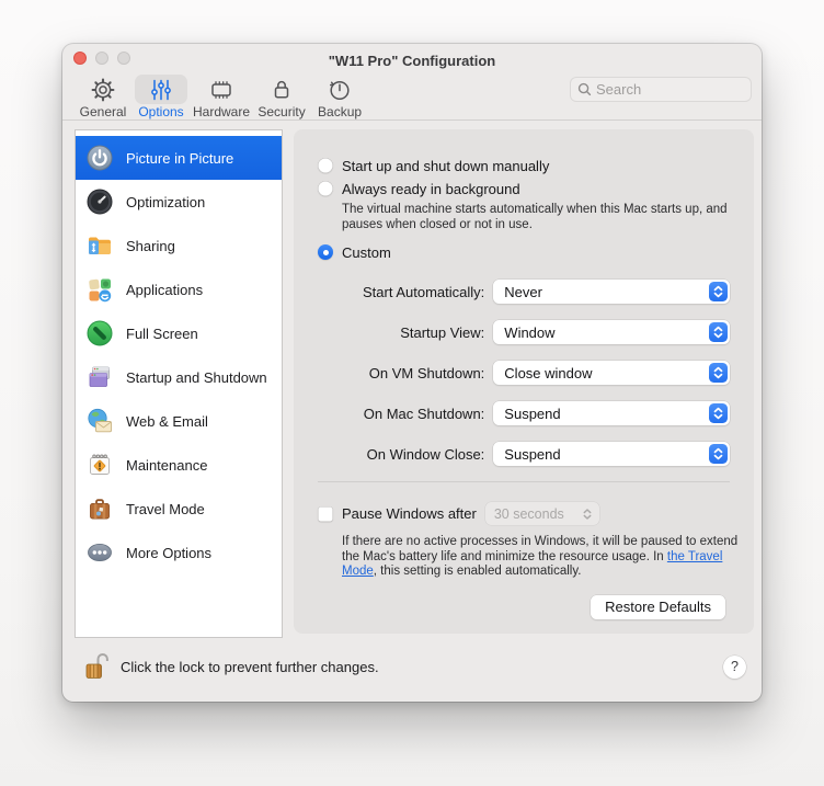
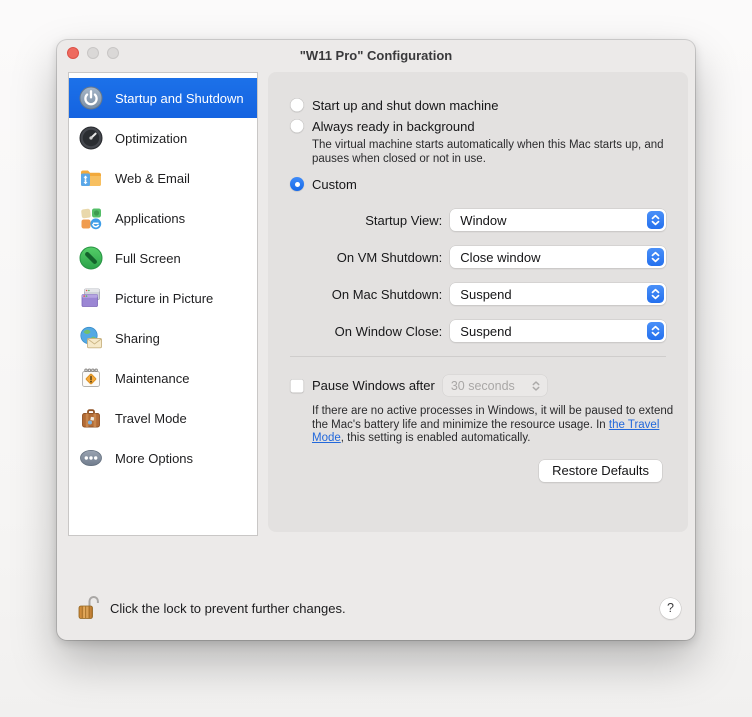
  "W11 Pro" Configuration
- General
- Options
- Hardware
- Security
- Backup
- Search
- Picture in Picture
+ Startup and Shutdown
  Optimization
- Sharing
+ Web & Email
  Applications
  Full Screen
- Startup and Shutdown
+ Picture in Picture
- Web & Email
+ Sharing
  Maintenance
  Travel Mode
  More Options
- Start up and shut down manually
+ Start up and shut down machine
  Always ready in background
  The virtual machine starts automatically when this Mac starts up, and pauses when closed or not in use.
  Custom
- Start Automatically:
- Never
  Startup View:
  Window
  On VM Shutdown:
  Close window
  On Mac Shutdown:
  Suspend
  On Window Close:
  Suspend
  Pause Windows after
  30 seconds
  If there are no active processes in Windows, it will be paused to extend the Mac's battery life and minimize the resource usage. In the Travel Mode, this setting is enabled automatically.
  Restore Defaults
  Click the lock to prevent further changes.
  ?
